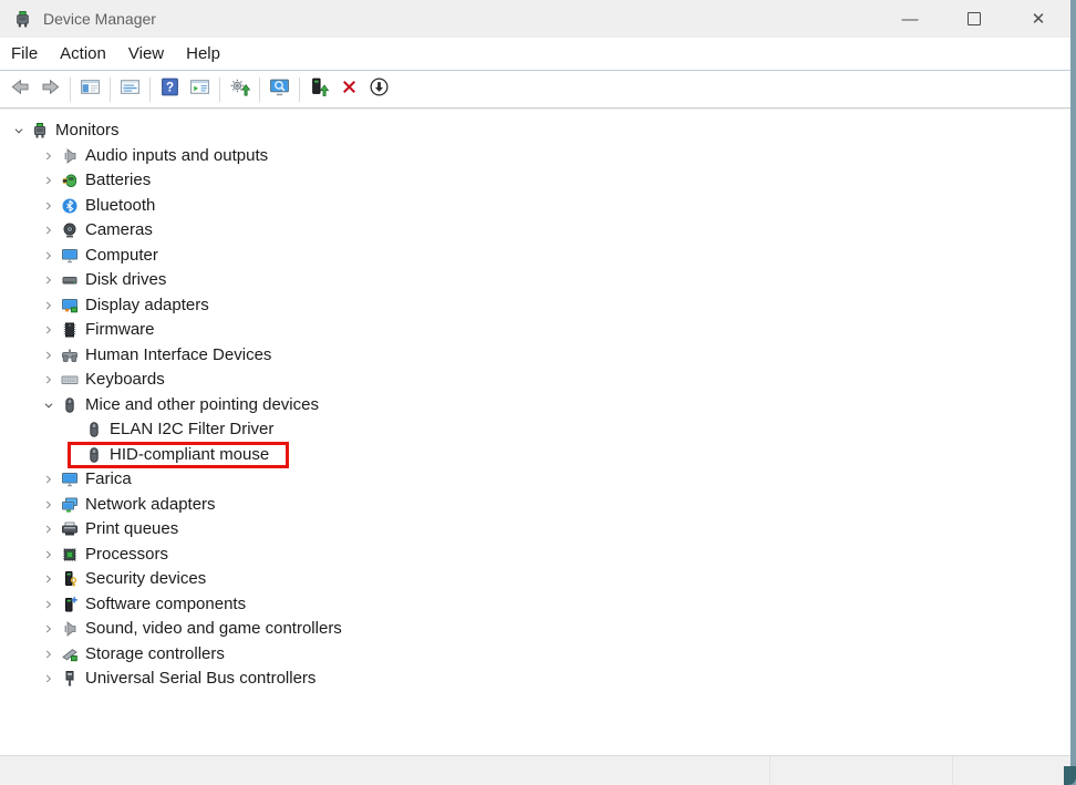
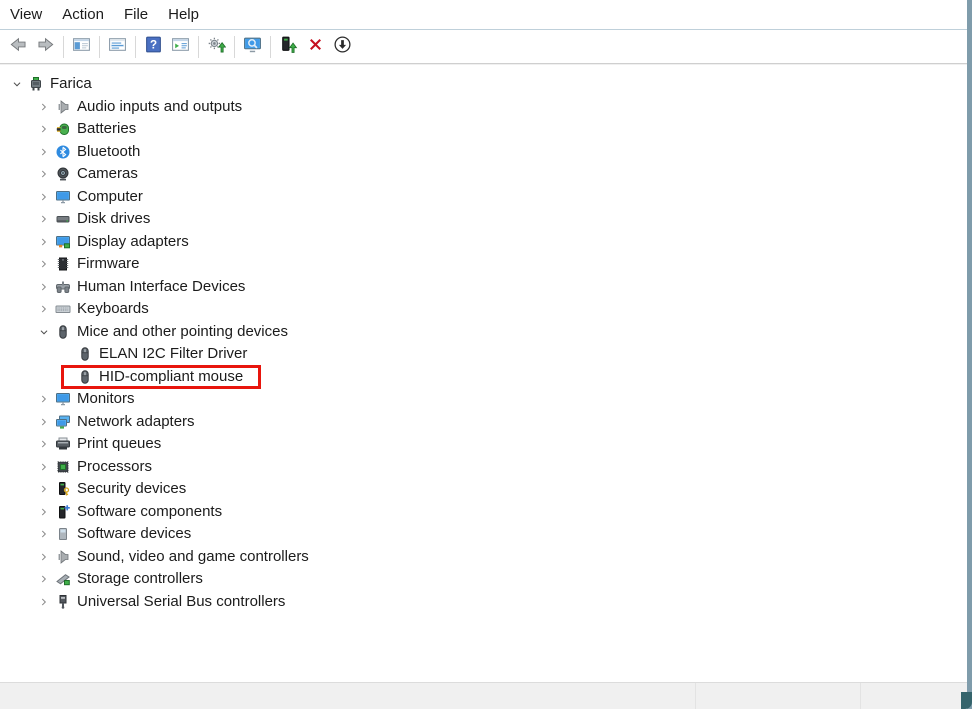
- Device Manager
- —
- ✕
- File
+ View
  Action
- View
+ File
  Help
  ?
- Monitors
+ Farica
  Audio inputs and outputs
  Batteries
  Bluetooth
  Cameras
  Computer
  Disk drives
  Display adapters
  Firmware
  Human Interface Devices
  Keyboards
  Mice and other pointing devices
  ELAN I2C Filter Driver
  HID-compliant mouse
- Farica
+ Monitors
  Network adapters
  Print queues
  Processors
  Security devices
  Software components
+ Software devices
  Sound, video and game controllers
  Storage controllers
  Universal Serial Bus controllers
